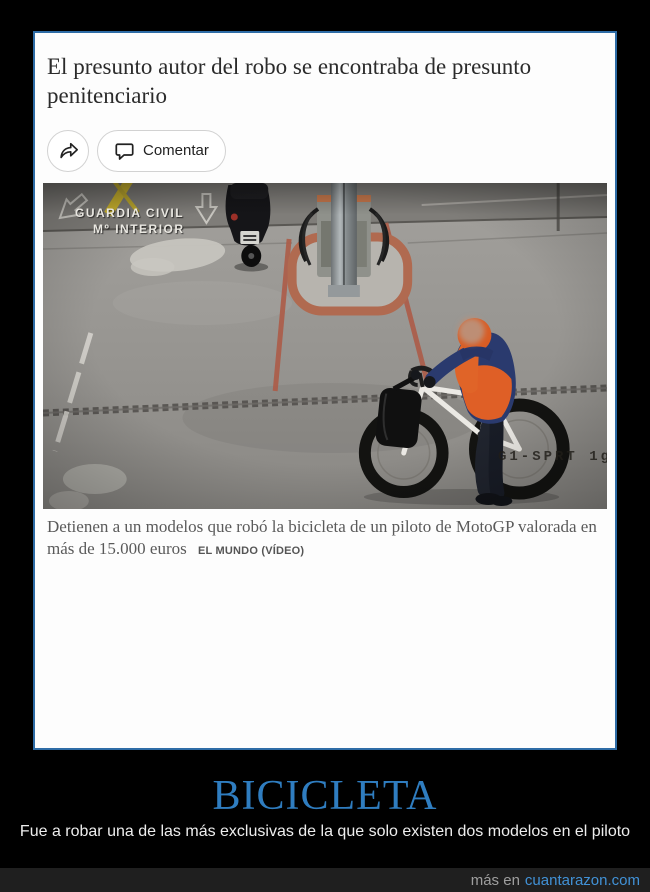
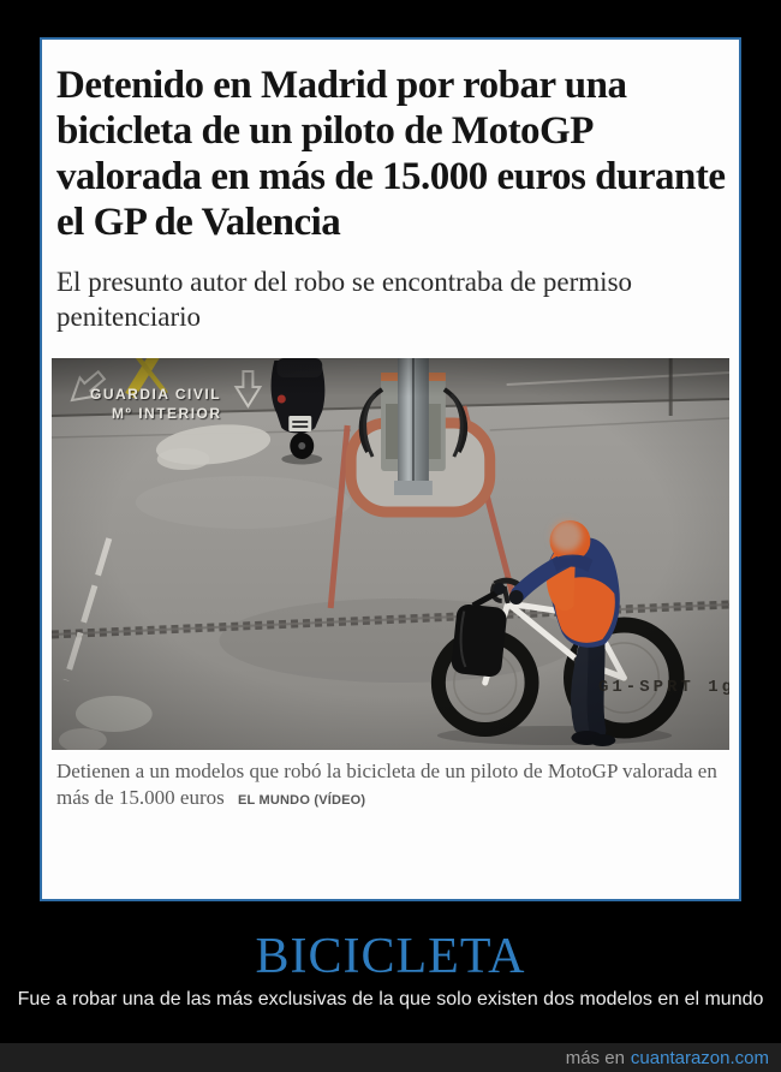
+ Detenido en Madrid por robar una bicicleta de un piloto de MotoGP valorada en más de 15.000 euros durante el GP de Valencia
- El presunto autor del robo se encontraba de presunto penitenciario
+ El presunto autor del robo se encontraba de permiso penitenciario
- Comentar
  GUARDIA CIVIL
  Mº INTERIOR
  G1-SPRT 1g
  Detienen a un modelos que robó la bicicleta de un piloto de MotoGP valorada en más de 15.000 euros EL MUNDO (VÍDEO)
  BICICLETA
- Fue a robar una de las más exclusivas de la que solo existen dos modelos en el piloto
+ Fue a robar una de las más exclusivas de la que solo existen dos modelos en el mundo
  más en
  cuantarazon.com
